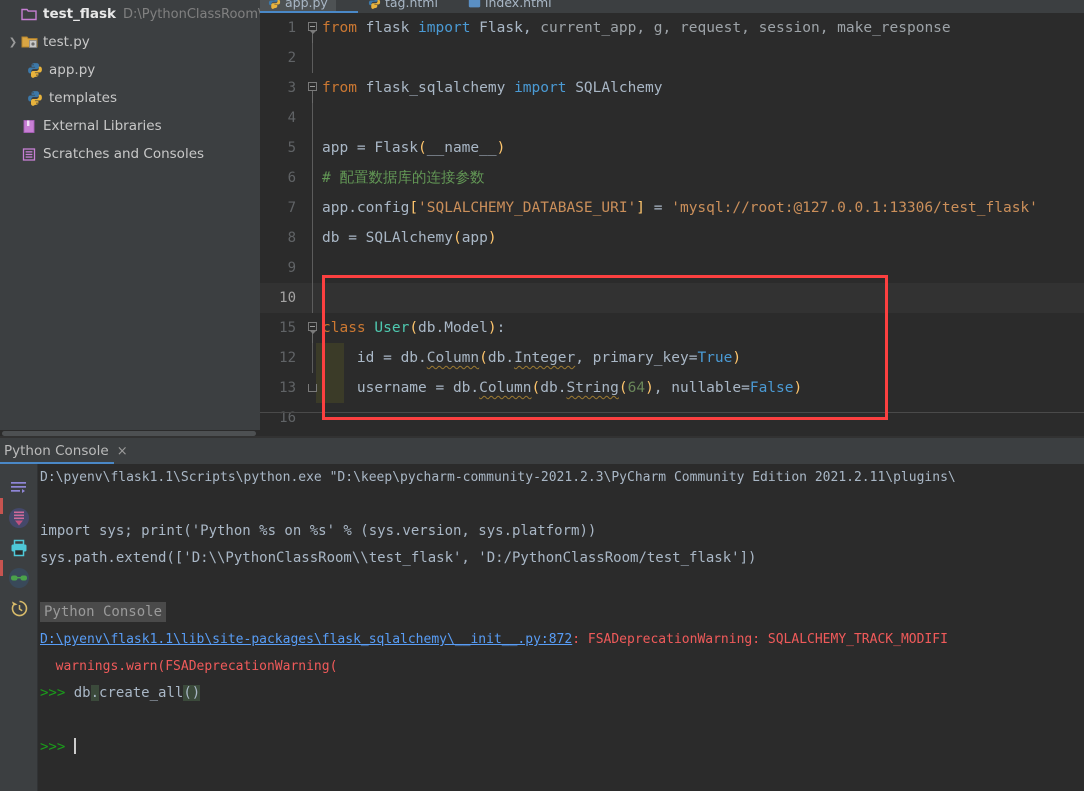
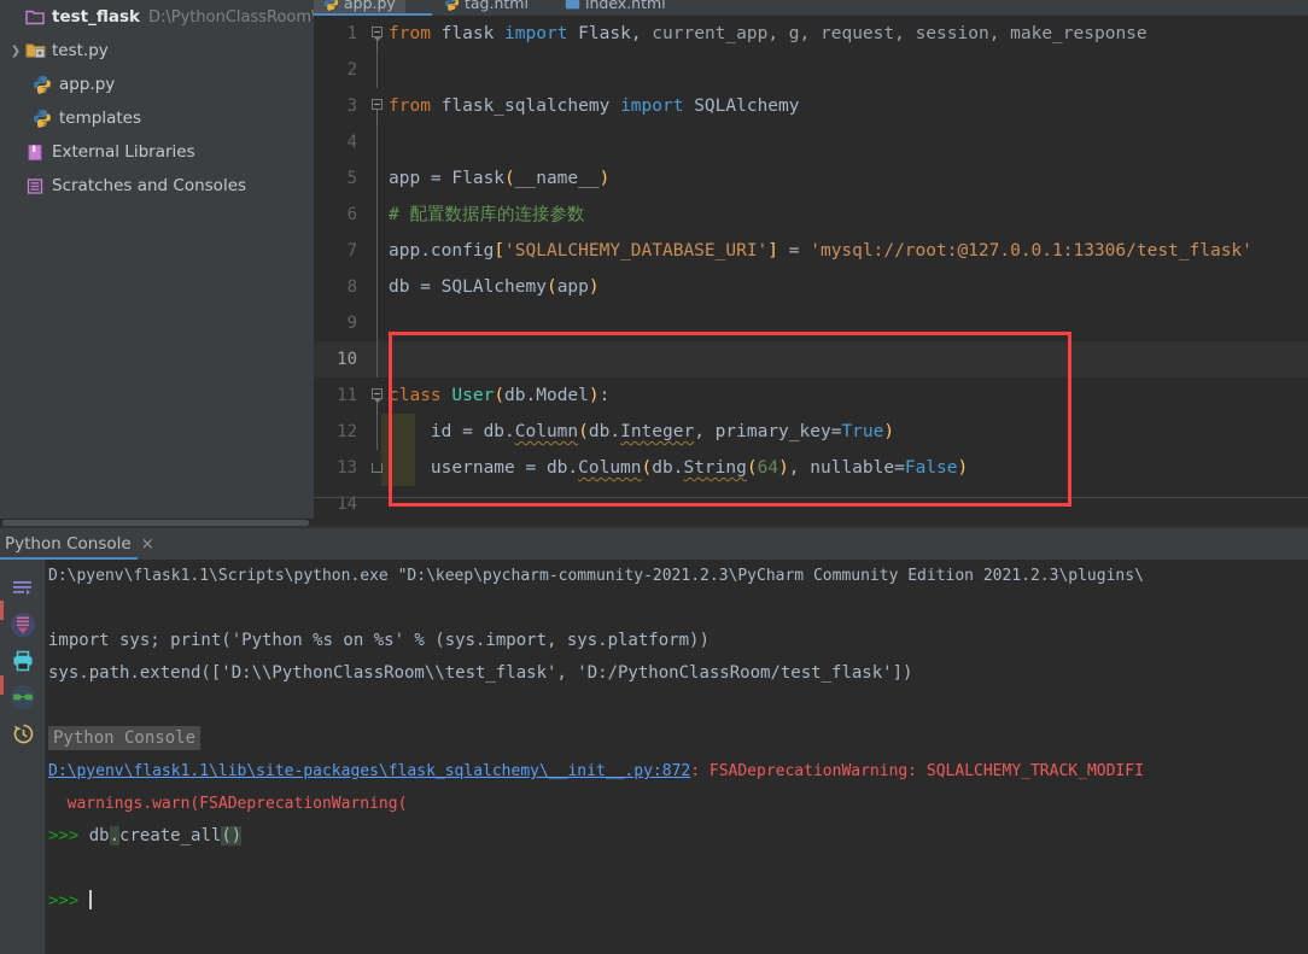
  test_flask
  ❯
  test.py
  app.py
  templates
  External Libraries
  Scratches and Consoles
  app.py
  tag.html
  index.html
  1
  from flask import Flask, current_app, g, request, session, make_response
  2
  3
  from flask_sqlalchemy import SQLAlchemy
  4
  5
  app = Flask(__name__)
  6
  # 配置数据库的连接参数
  7
  app.config['SQLALCHEMY_DATABASE_URI'] = 'mysql://root:@127.0.0.1:13306/test_flask'
  8
  db = SQLAlchemy(app)
  9
  10
- 15
+ 11
  class User(db.Model):
  12
  id = db.Column(db.Integer, primary_key=True)
  13
  username = db.Column(db.String(64), nullable=False)
- 16
+ 14
  Python Console
  ×
- D:\pyenv\flask1.1\Scripts\python.exe "D:\keep\pycharm-community-2021.2.3\PyCharm Community Edition 2021.2.11\plugins\
+ D:\pyenv\flask1.1\Scripts\python.exe "D:\keep\pycharm-community-2021.2.3\PyCharm Community Edition 2021.2.3\plugins\
- import sys; print('Python %s on %s' % (sys.version, sys.platform))
+ import sys; print('Python %s on %s' % (sys.import, sys.platform))
  sys.path.extend(['D:\\PythonClassRoom\\test_flask', 'D:/PythonClassRoom/test_flask'])
  Python Console
  D:\pyenv\flask1.1\lib\site-packages\flask_sqlalchemy\__init__.py:872: FSADeprecationWarning: SQLALCHEMY_TRACK_MODIFI
  warnings.warn(FSADeprecationWarning(
  >>> db.create_all()
  >>>
